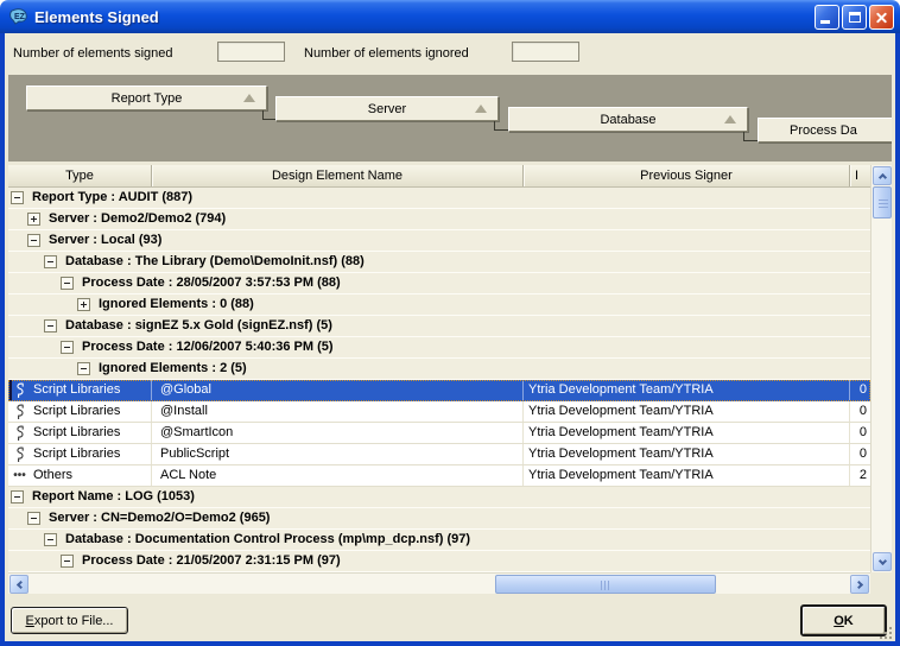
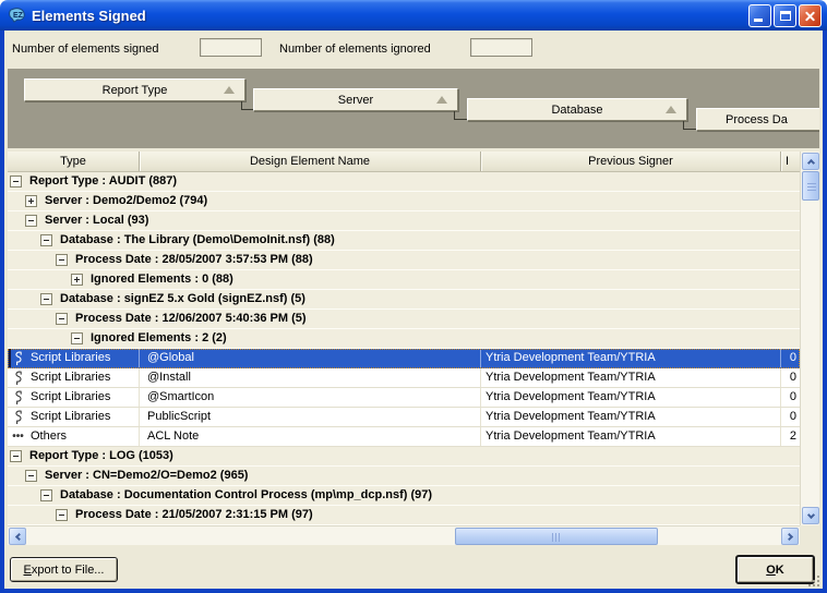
  Elements Signed
  Number of elements signed
  Number of elements ignored
  Report Type
  Server
  Database
  Process Da
  Type
  Design Element Name
  Previous Signer
  I
  Report Type : AUDIT (887)
  Server : Demo2/Demo2 (794)
  Server : Local (93)
  Database : The Library (Demo\DemoInit.nsf) (88)
  Process Date : 28/05/2007 3:57:53 PM (88)
  Ignored Elements : 0 (88)
  Database : signEZ 5.x Gold (signEZ.nsf) (5)
  Process Date : 12/06/2007 5:40:36 PM (5)
- Ignored Elements : 2 (5)
+ Ignored Elements : 2 (2)
  Script Libraries
  @Global
  Ytria Development Team/YTRIA
  0
  Script Libraries
  @Install
  Ytria Development Team/YTRIA
  0
  Script Libraries
  @SmartIcon
  Ytria Development Team/YTRIA
  0
  Script Libraries
  PublicScript
  Ytria Development Team/YTRIA
  0
  •••
  Others
  ACL Note
  Ytria Development Team/YTRIA
  2
- Report Name : LOG (1053)
+ Report Type : LOG (1053)
  Server : CN=Demo2/O=Demo2 (965)
  Database : Documentation Control Process (mp\mp_dcp.nsf) (97)
  Process Date : 21/05/2007 2:31:15 PM (97)
  Export to File...
  OK
